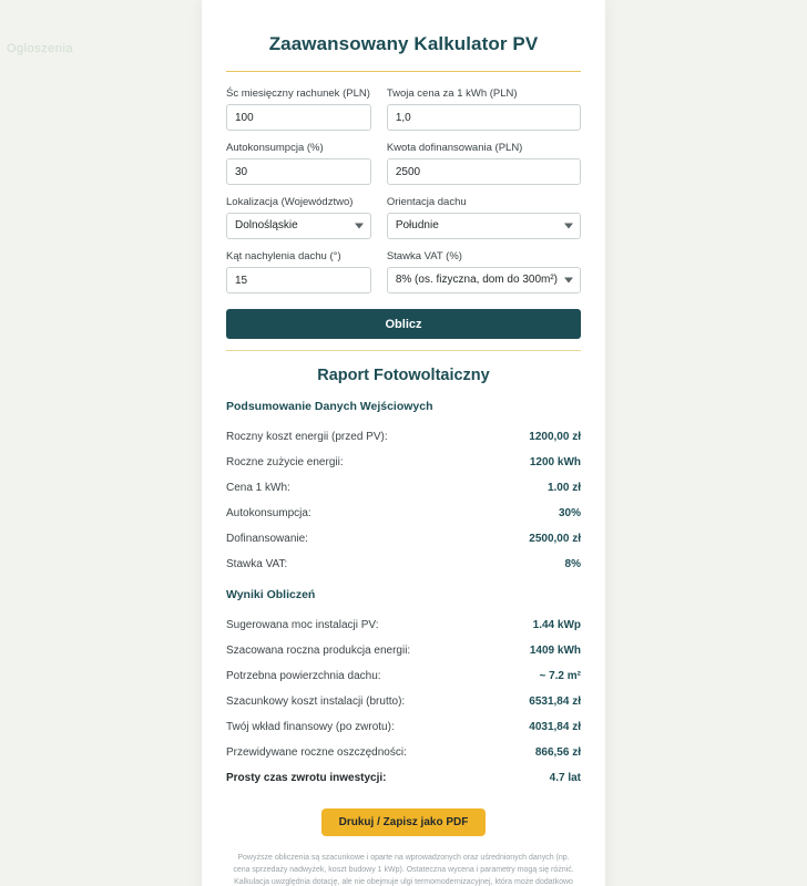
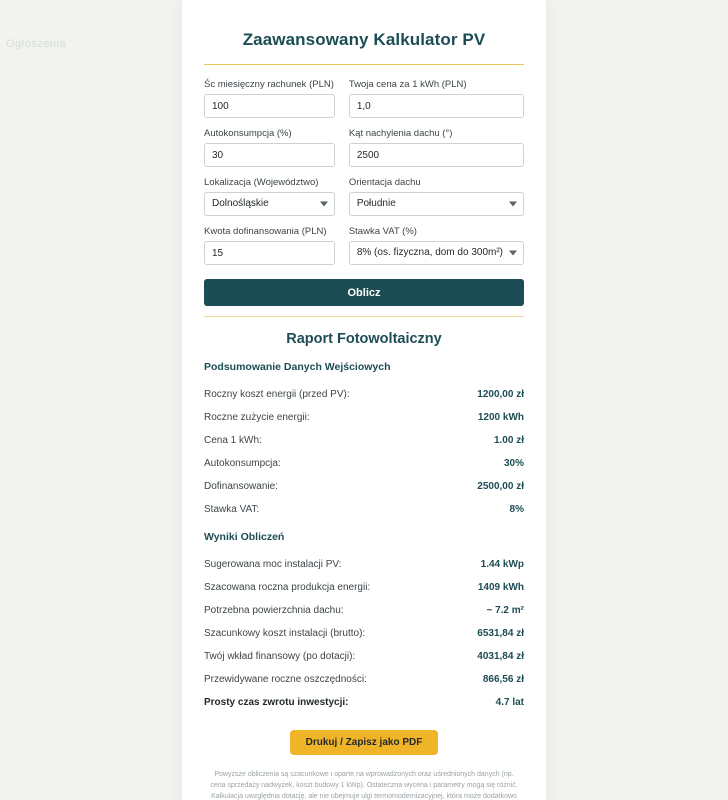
  Ogloszenia
  Zaawansowany Kalkulator PV
  Śc miesięczny rachunek (PLN)
  100
  Twoja cena za 1 kWh (PLN)
  1,0
  Autokonsumpcja (%)
  30
- Kwota dofinansowania (PLN)
+ Kąt nachylenia dachu (°)
  2500
  Lokalizacja (Województwo)
  Dolnośląskie
  Orientacja dachu
  Południe
- Kąt nachylenia dachu (°)
+ Kwota dofinansowania (PLN)
  15
  Stawka VAT (%)
  8% (os. fizyczna, dom do 300m²)
  Oblicz
  Raport Fotowoltaiczny
  Podsumowanie Danych Wejściowych
  Roczny koszt energii (przed PV):
  1200,00 zł
  Roczne zużycie energii:
  1200 kWh
  Cena 1 kWh:
  1.00 zł
  Autokonsumpcja:
  30%
  Dofinansowanie:
  2500,00 zł
  Stawka VAT:
  8%
  Wyniki Obliczeń
  Sugerowana moc instalacji PV:
  1.44 kWp
  Szacowana roczna produkcja energii:
  1409 kWh
  Potrzebna powierzchnia dachu:
  ~ 7.2 m²
  Szacunkowy koszt instalacji (brutto):
  6531,84 zł
- Twój wkład finansowy (po zwrotu):
+ Twój wkład finansowy (po dotacji):
  4031,84 zł
  Przewidywane roczne oszczędności:
  866,56 zł
  Prosty czas zwrotu inwestycji:
  4.7 lat
  Drukuj / Zapisz jako PDF
